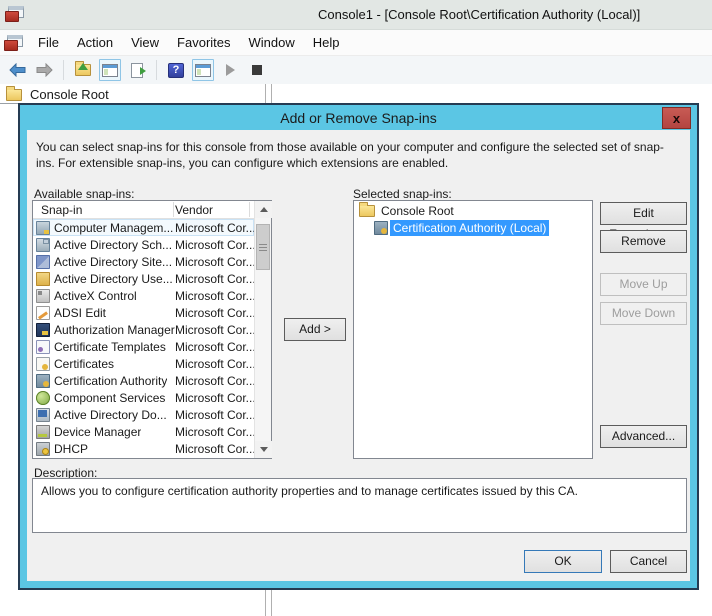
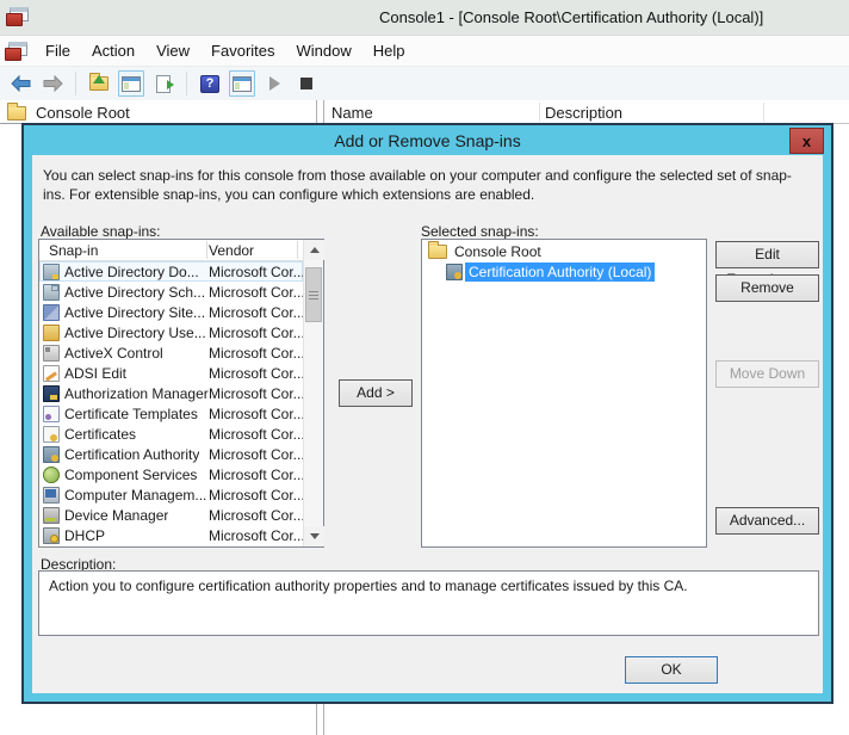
  Console1 - [Console Root\Certification Authority (Local)]
  File
  Action
  View
  Favorites
  Window
  Help
  ?
  Console Root
+ Name
+ Description
  Add or Remove Snap-ins
  x
  You can select snap-ins for this console from those available on your computer and configure the selected set of snap-ins. For extensible snap-ins, you can configure which extensions are enabled.
  Available snap-ins:
  Selected snap-ins:
  Snap-in
  Vendor
- Computer Managem...
+ Active Directory Do...
  Microsoft Cor..
  Active Directory Sch...
  Microsoft Cor..
  Active Directory Site...
  Microsoft Cor..
  Active Directory Use...
  Microsoft Cor..
  ActiveX Control
  Microsoft Cor..
  ADSI Edit
  Microsoft Cor..
  Authorization Manager
  Microsoft Cor..
  Certificate Templates
  Microsoft Cor..
  Certificates
  Microsoft Cor..
  Certification Authority
  Microsoft Cor..
  Component Services
  Microsoft Cor..
- Active Directory Do...
+ Computer Managem...
  Microsoft Cor..
  Device Manager
  Microsoft Cor..
  DHCP
  Microsoft Cor..
  Add >
  Console Root
  Certification Authority (Local)
  Remove
- Move Up
  Move Down
  Advanced...
  Description:
- Allows you to configure certification authority properties and to manage certificates issued by this CA.
+ Action you to configure certification authority properties and to manage certificates issued by this CA.
  OK
- Cancel
